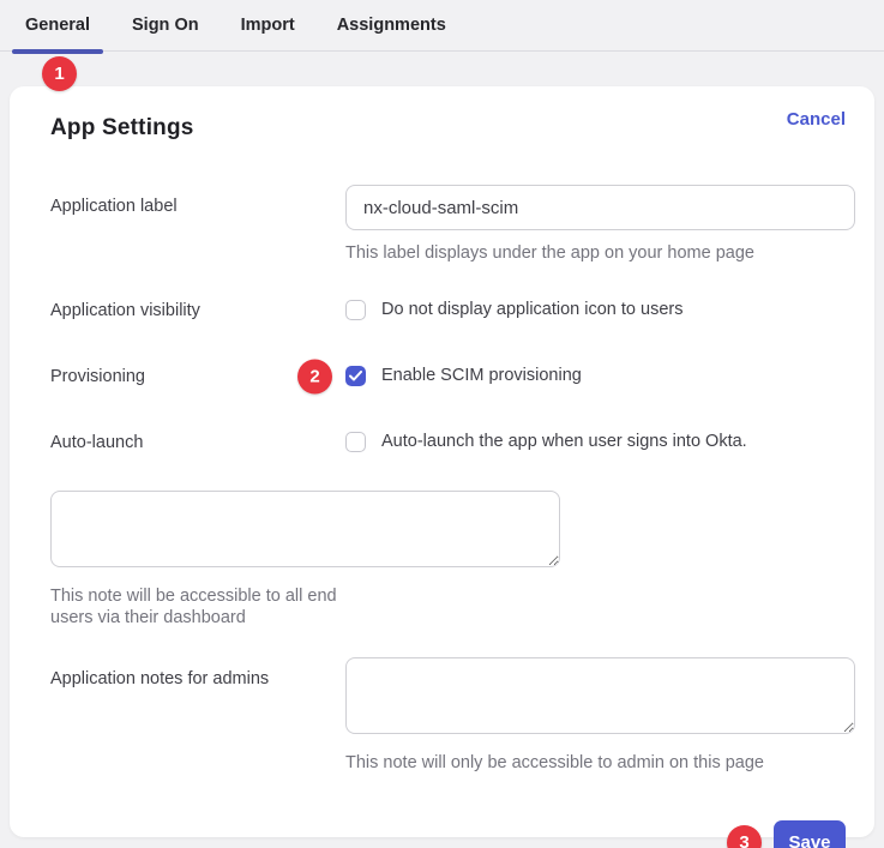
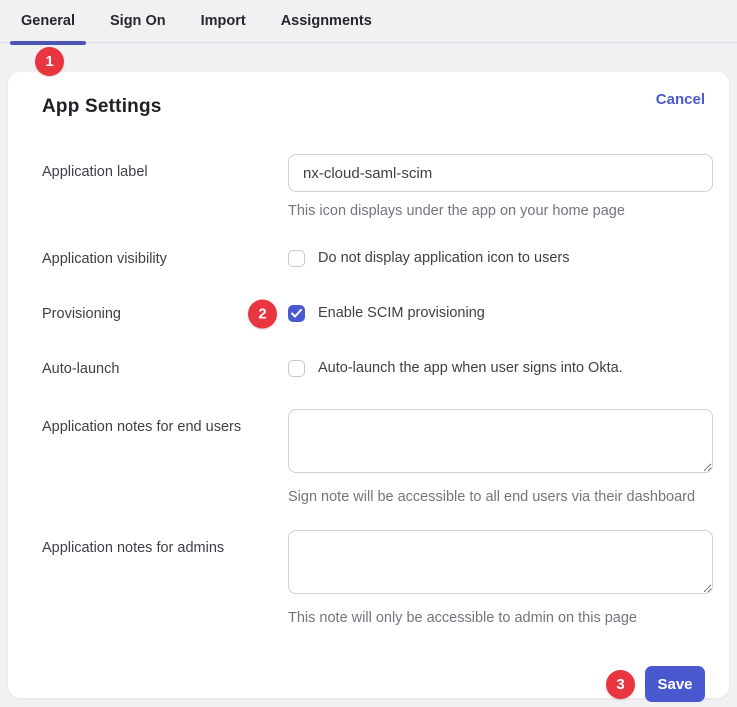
  General
  Sign On
  Import
  Assignments
  1
  App Settings
  Cancel
  Application label
  nx-cloud-saml-scim
- This label displays under the app on your home page
+ This icon displays under the app on your home page
  Application visibility
  Do not display application icon to users
  Provisioning
  2
  Enable SCIM provisioning
  Auto-launch
  Auto-launch the app when user signs into Okta.
+ Application notes for end users
- This note will be accessible to all end users via their dashboard
+ Sign note will be accessible to all end users via their dashboard
  Application notes for admins
  This note will only be accessible to admin on this page
  3
  Save
